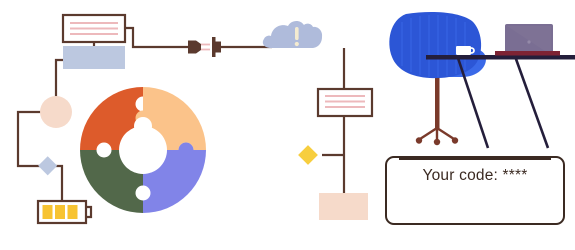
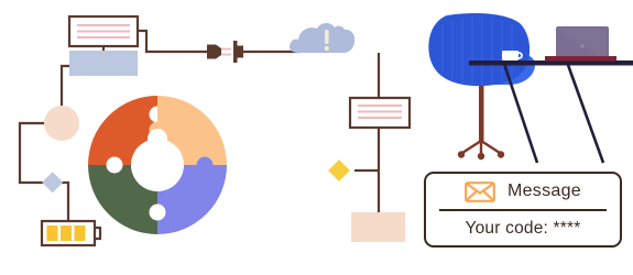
+ Message
  Your code: ****
